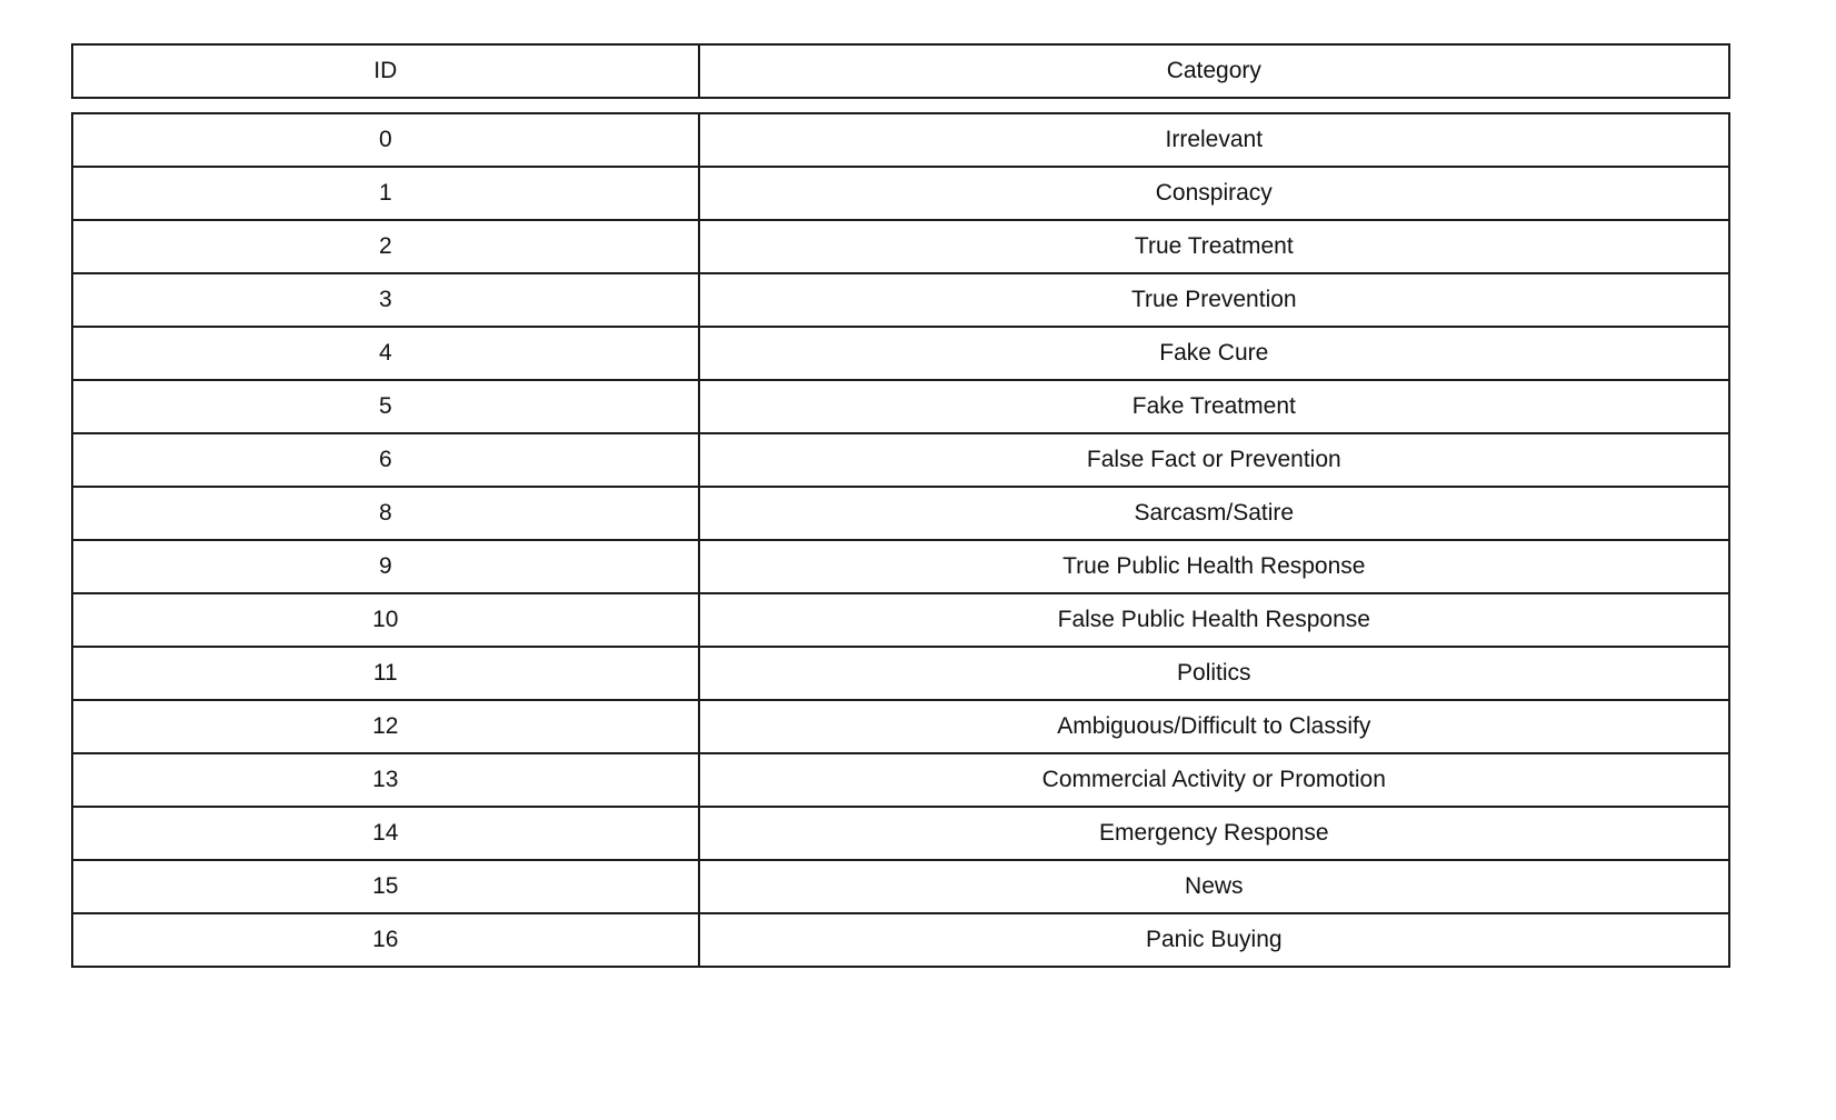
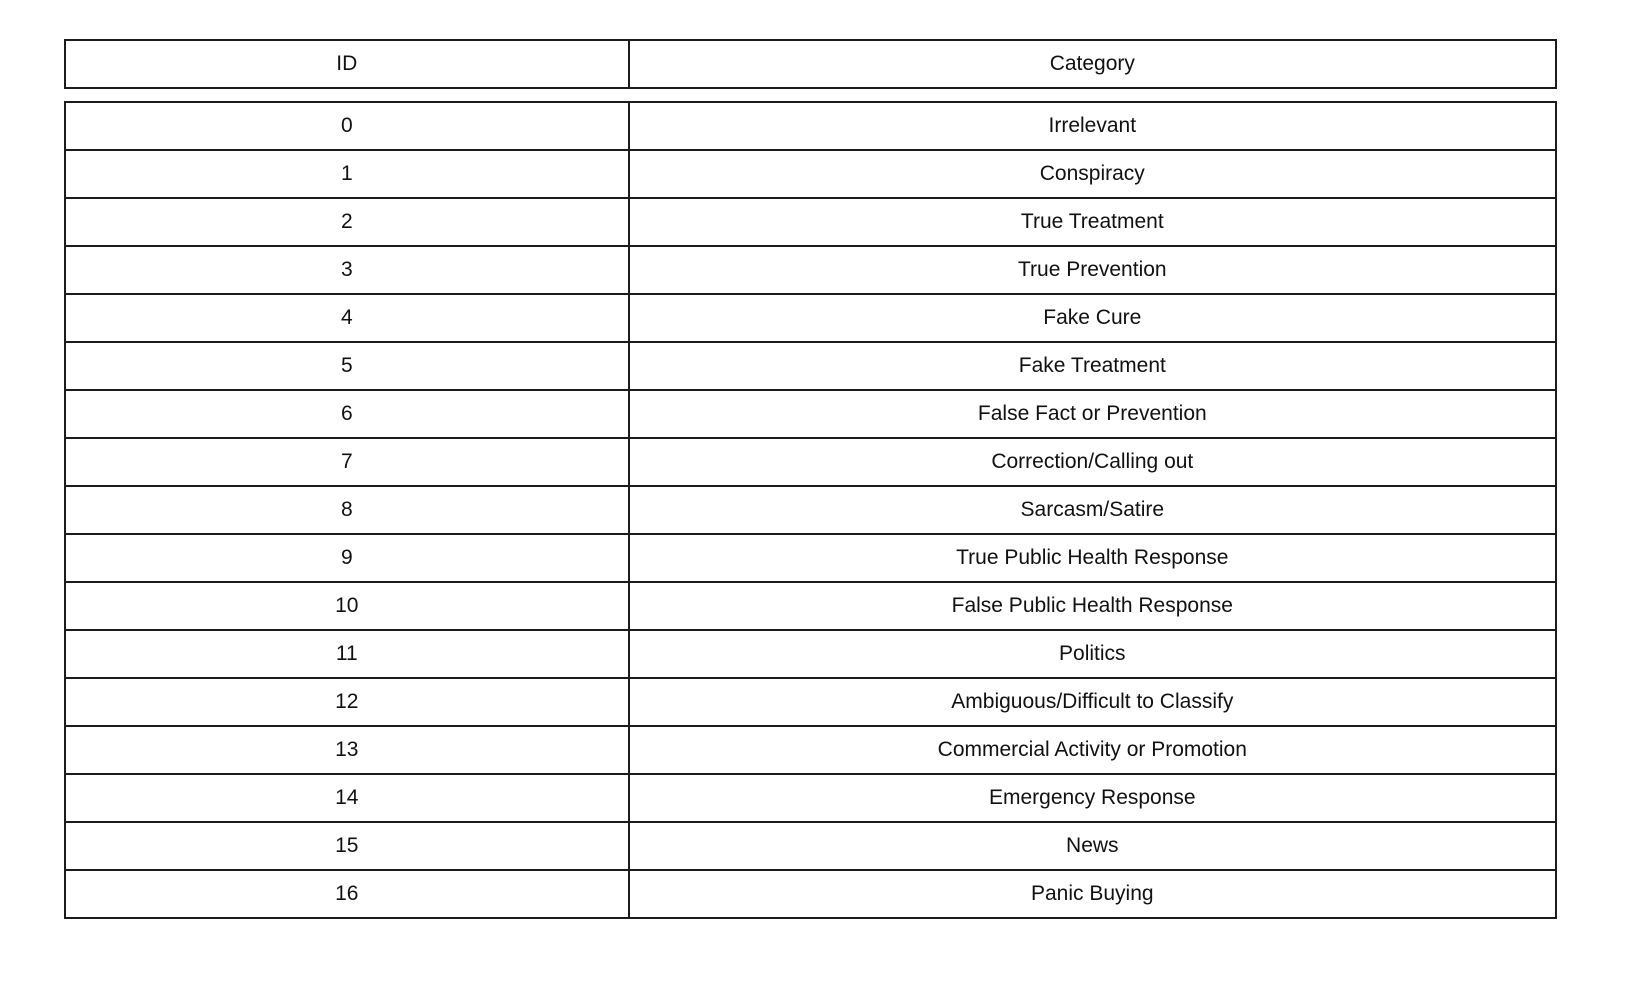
  ID	Category
  0	Irrelevant
  1	Conspiracy
  2	True Treatment
  3	True Prevention
  4	Fake Cure
  5	Fake Treatment
  6	False Fact or Prevention
+ 7	Correction/Calling out
  8	Sarcasm/Satire
  9	True Public Health Response
  10	False Public Health Response
  11	Politics
  12	Ambiguous/Difficult to Classify
  13	Commercial Activity or Promotion
  14	Emergency Response
  15	News
  16	Panic Buying
